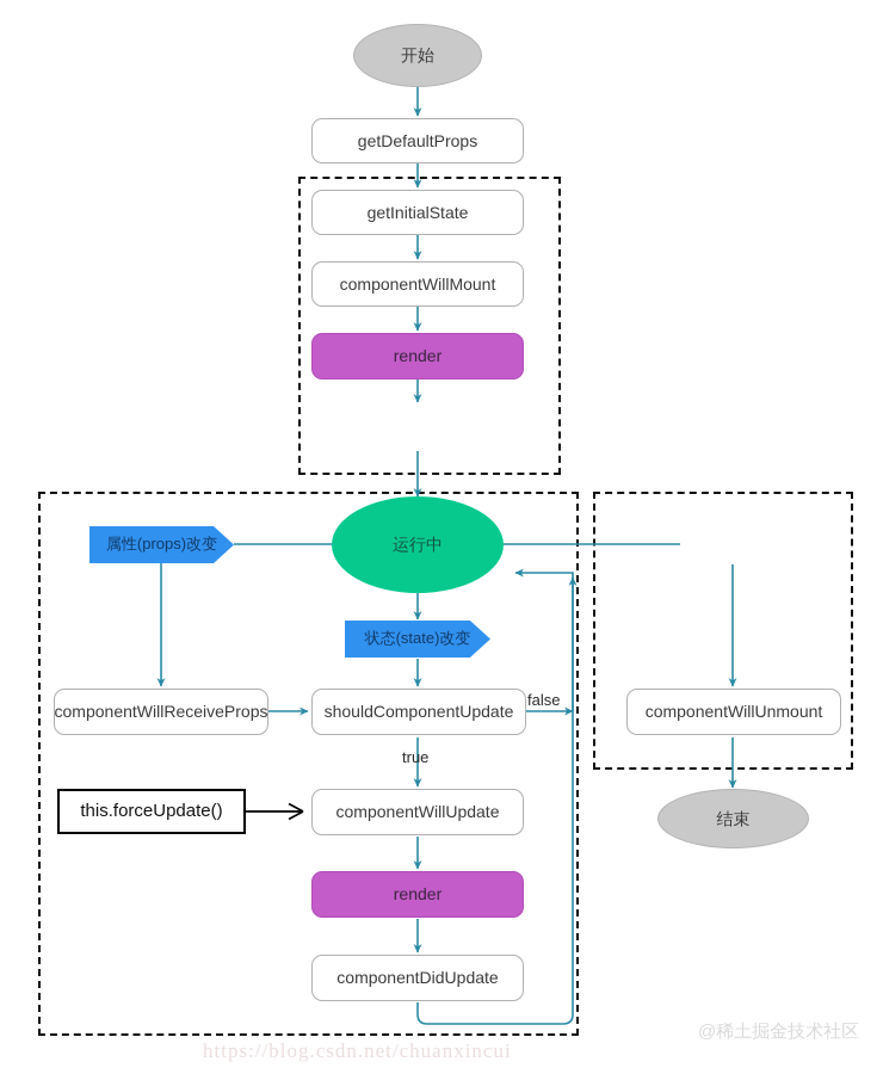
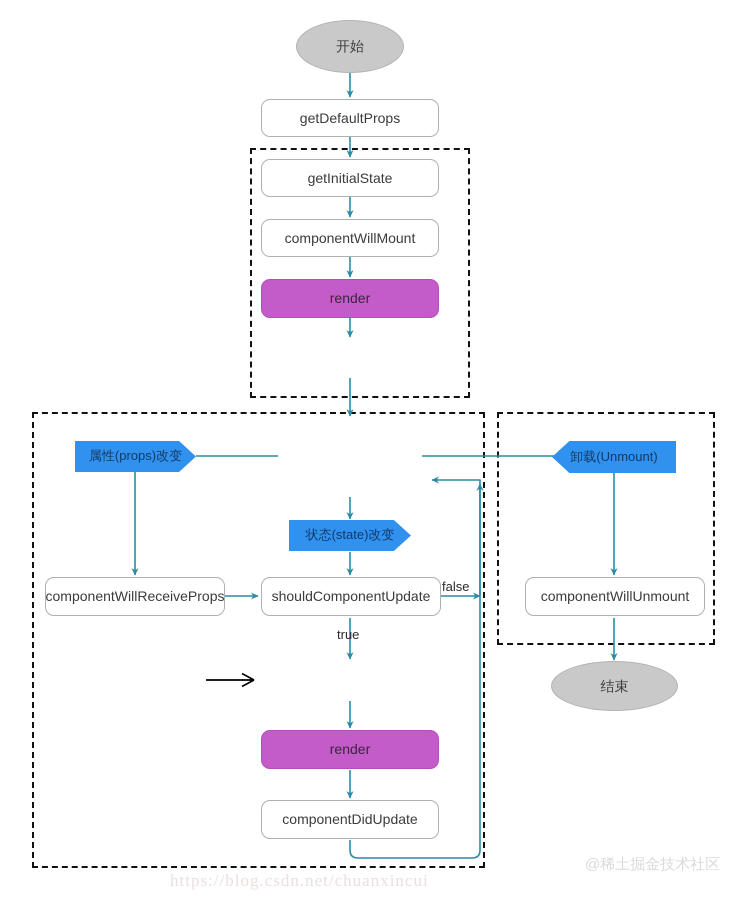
  开始
  getDefaultProps
  getInitialState
  componentWillMount
  render
- 运行中
  属性(props)改变
  状态(state)改变
+ 卸载(Unmount)
  componentWillReceiveProps
  shouldComponentUpdate
- this.forceUpdate()
- componentWillUpdate
  render
  componentDidUpdate
  componentWillUnmount
  结束
  false
  true
  @稀土掘金技术社区
  https://blog.csdn.net/chuanxincui
